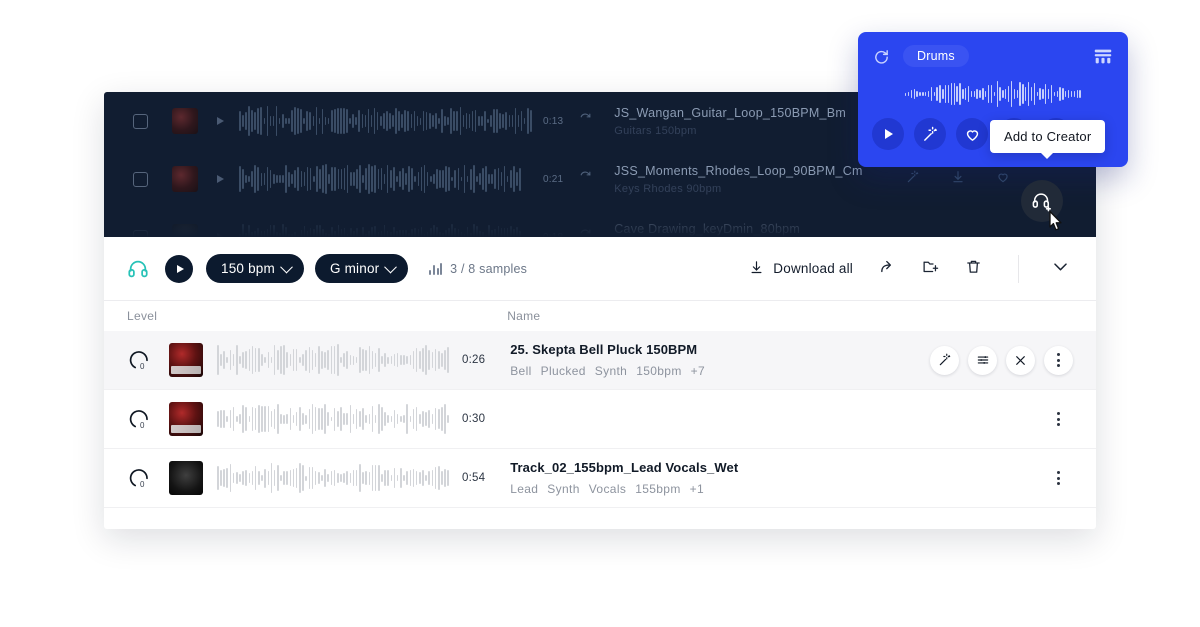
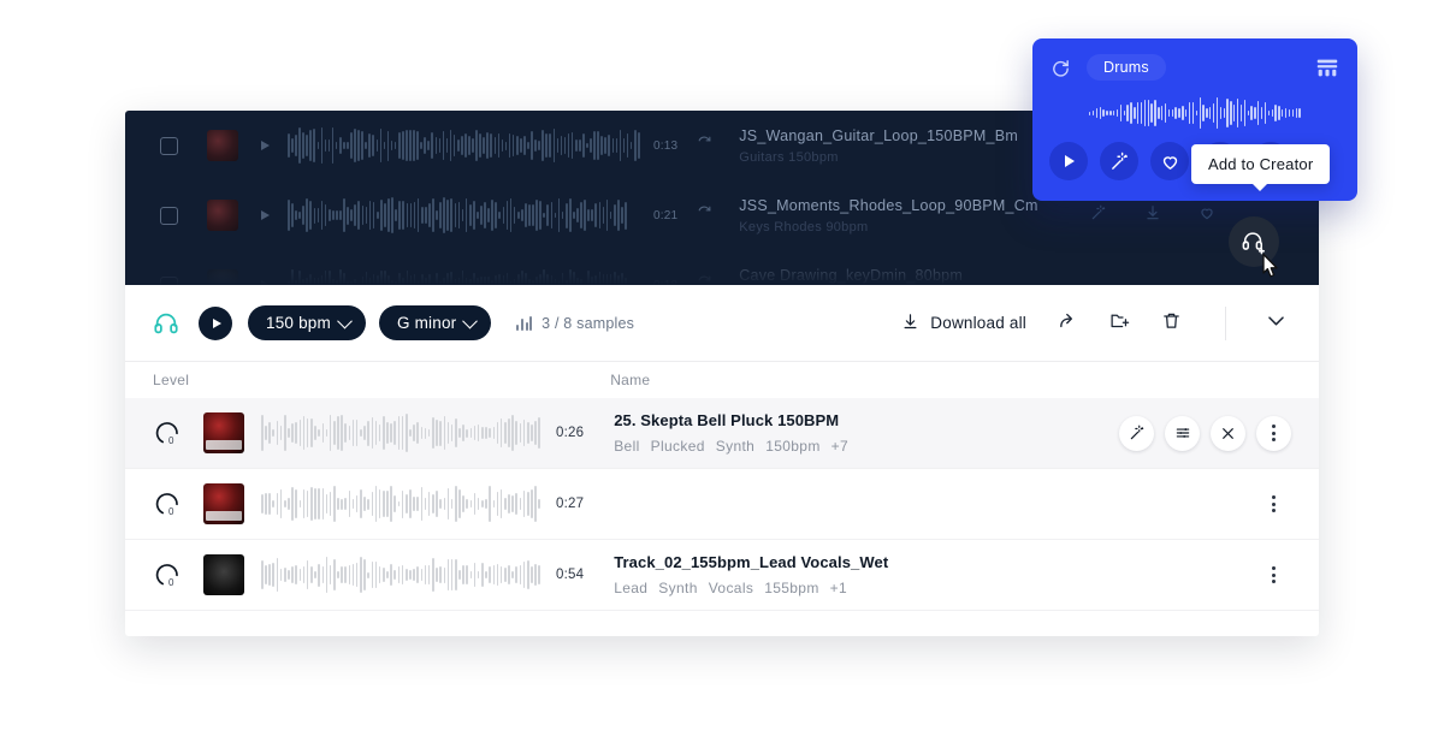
  0:13
  JS_Wangan_Guitar_Loop_150BPM_Bm
  Guitars 150bpm
  0:21
  JSS_Moments_Rhodes_Loop_90BPM_Cm
  Keys Rhodes 90bpm
  150 bpm
  G minor
  3 / 8 samples
  Download all
  Level
  Name
  0
  0:26
  25. Skepta Bell Pluck 150BPM
  Bell Plucked Synth 150bpm +7
  0
- 0:30
+ 0:27
  0
  0:54
  Track_02_155bpm_Lead Vocals_Wet
  Lead Synth Vocals 155bpm +1
  Drums
  Add to Creator
